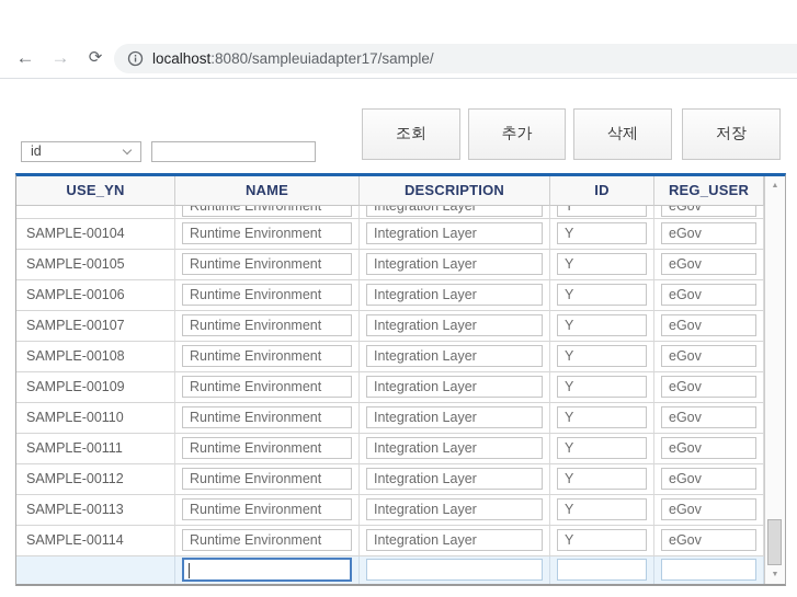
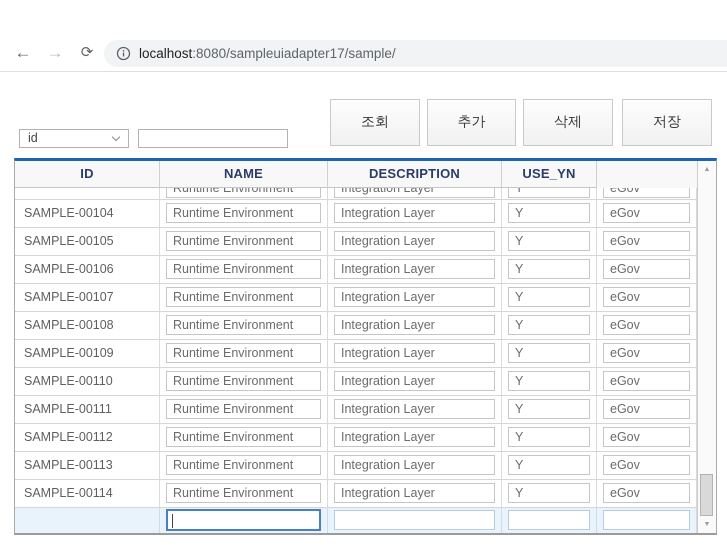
  ←
  →
  ⟳
  localhost:8080/sampleuiadapter17/sample/
  조회
  추가
  삭제
  저장
  id
- USE_YN
+ ID
  NAME
  DESCRIPTION
- ID
+ USE_YN
- REG_USER
  Runtime Environment
  Integration Layer
  Y
  eGov
  SAMPLE-00104
  Runtime Environment
  Integration Layer
  Y
  eGov
  SAMPLE-00105
  Runtime Environment
  Integration Layer
  Y
  eGov
  SAMPLE-00106
  Runtime Environment
  Integration Layer
  Y
  eGov
  SAMPLE-00107
  Runtime Environment
  Integration Layer
  Y
  eGov
  SAMPLE-00108
  Runtime Environment
  Integration Layer
  Y
  eGov
  SAMPLE-00109
  Runtime Environment
  Integration Layer
  Y
  eGov
  SAMPLE-00110
  Runtime Environment
  Integration Layer
  Y
  eGov
  SAMPLE-00111
  Runtime Environment
  Integration Layer
  Y
  eGov
  SAMPLE-00112
  Runtime Environment
  Integration Layer
  Y
  eGov
  SAMPLE-00113
  Runtime Environment
  Integration Layer
  Y
  eGov
  SAMPLE-00114
  Runtime Environment
  Integration Layer
  Y
  eGov
